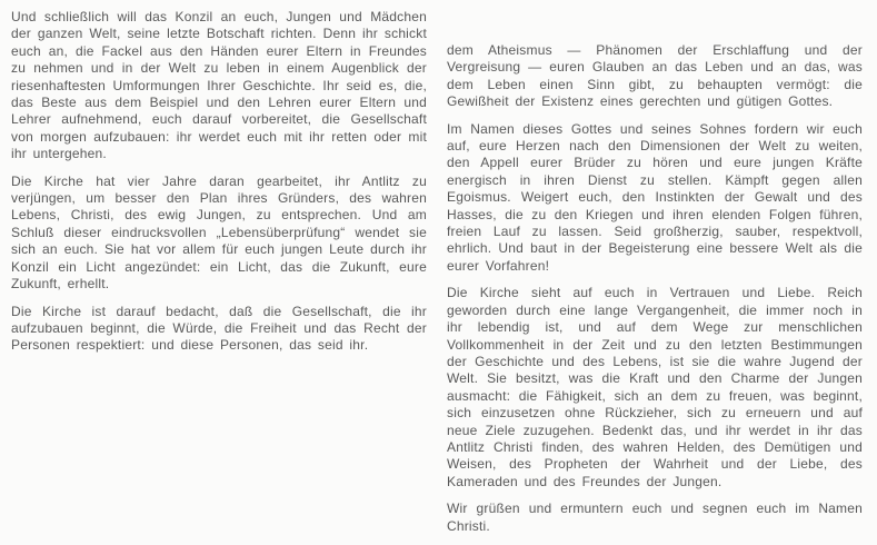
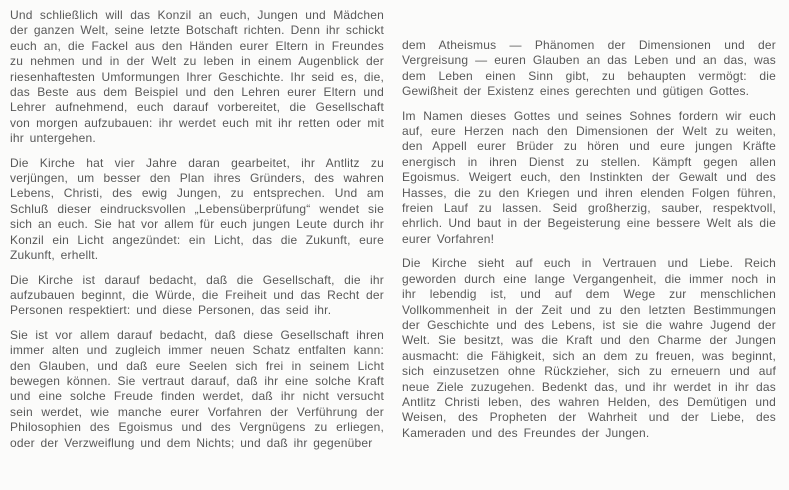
  Und schließlich will das Konzil an euch, Jungen und Mädchen der ganzen Welt, seine letzte Botschaft richten. Denn ihr schickt euch an, die Fackel aus den Händen eurer Eltern in Freundes zu nehmen und in der Welt zu leben in einem Augenblick der riesenhaftesten Umformungen Ihrer Geschichte. Ihr seid es, die, das Beste aus dem Beispiel und den Lehren eurer Eltern und Lehrer aufnehmend, euch darauf vorbereitet, die Gesellschaft von morgen aufzubauen: ihr werdet euch mit ihr retten oder mit ihr untergehen.
  Die Kirche hat vier Jahre daran gearbeitet, ihr Antlitz zu verjüngen, um besser den Plan ihres Gründers, des wahren Lebens, Christi, des ewig Jungen, zu entsprechen. Und am Schluß dieser eindrucksvollen „Lebensüberprüfung“ wendet sie sich an euch. Sie hat vor allem für euch jungen Leute durch ihr Konzil ein Licht angezündet: ein Licht, das die Zukunft, eure Zukunft, erhellt.
  Die Kirche ist darauf bedacht, daß die Gesellschaft, die ihr aufzubauen beginnt, die Würde, die Freiheit und das Recht der Personen respektiert: und diese Personen, das seid ihr.
+ Sie ist vor allem darauf bedacht, daß diese Gesellschaft ihren immer alten und zugleich immer neuen Schatz entfalten kann: den Glauben, und daß eure Seelen sich frei in seinem Licht bewegen können. Sie vertraut darauf, daß ihr eine solche Kraft und eine solche Freude finden werdet, daß ihr nicht versucht sein werdet, wie manche eurer Vorfahren der Verführung der Philosophien des Egoismus und des Vergnügens zu erliegen, oder der Verzweiflung und dem Nichts; und daß ihr gegenüber
- dem Atheismus — Phänomen der Erschlaffung und der Vergreisung — euren Glauben an das Leben und an das, was dem Leben einen Sinn gibt, zu behaupten vermögt: die Gewißheit der Existenz eines gerechten und gütigen Gottes.
+ dem Atheismus — Phänomen der Dimensionen und der Vergreisung — euren Glauben an das Leben und an das, was dem Leben einen Sinn gibt, zu behaupten vermögt: die Gewißheit der Existenz eines gerechten und gütigen Gottes.
  Im Namen dieses Gottes und seines Sohnes fordern wir euch auf, eure Herzen nach den Dimensionen der Welt zu weiten, den Appell eurer Brüder zu hören und eure jungen Kräfte energisch in ihren Dienst zu stellen. Kämpft gegen allen Egoismus. Weigert euch, den Instinkten der Gewalt und des Hasses, die zu den Kriegen und ihren elenden Folgen führen, freien Lauf zu lassen. Seid großherzig, sauber, respektvoll, ehrlich. Und baut in der Begeisterung eine bessere Welt als die eurer Vorfahren!
- Die Kirche sieht auf euch in Vertrauen und Liebe. Reich geworden durch eine lange Vergangenheit, die immer noch in ihr lebendig ist, und auf dem Wege zur menschlichen Vollkommenheit in der Zeit und zu den letzten Bestimmungen der Geschichte und des Lebens, ist sie die wahre Jugend der Welt. Sie besitzt, was die Kraft und den Charme der Jungen ausmacht: die Fähigkeit, sich an dem zu freuen, was beginnt, sich einzusetzen ohne Rückzieher, sich zu erneuern und auf neue Ziele zuzugehen. Bedenkt das, und ihr werdet in ihr das Antlitz Christi finden, des wahren Helden, des Demütigen und Weisen, des Propheten der Wahrheit und der Liebe, des Kameraden und des Freundes der Jungen.
+ Die Kirche sieht auf euch in Vertrauen und Liebe. Reich geworden durch eine lange Vergangenheit, die immer noch in ihr lebendig ist, und auf dem Wege zur menschlichen Vollkommenheit in der Zeit und zu den letzten Bestimmungen der Geschichte und des Lebens, ist sie die wahre Jugend der Welt. Sie besitzt, was die Kraft und den Charme der Jungen ausmacht: die Fähigkeit, sich an dem zu freuen, was beginnt, sich einzusetzen ohne Rückzieher, sich zu erneuern und auf neue Ziele zuzugehen. Bedenkt das, und ihr werdet in ihr das Antlitz Christi leben, des wahren Helden, des Demütigen und Weisen, des Propheten der Wahrheit und der Liebe, des Kameraden und des Freundes der Jungen.
- Wir grüßen und ermuntern euch und segnen euch im Namen Christi.
